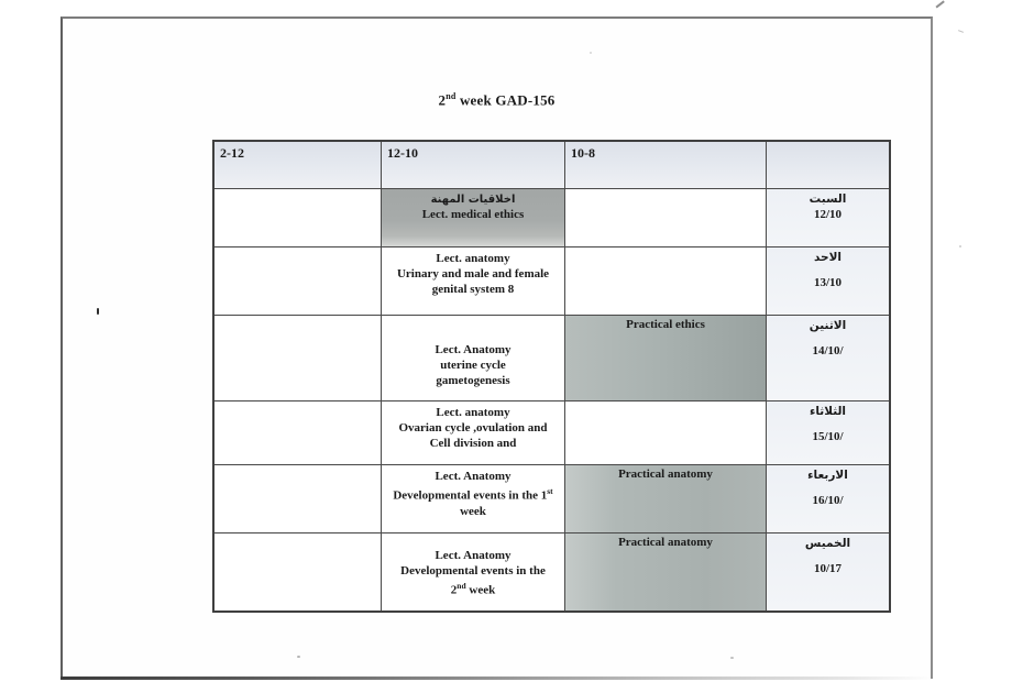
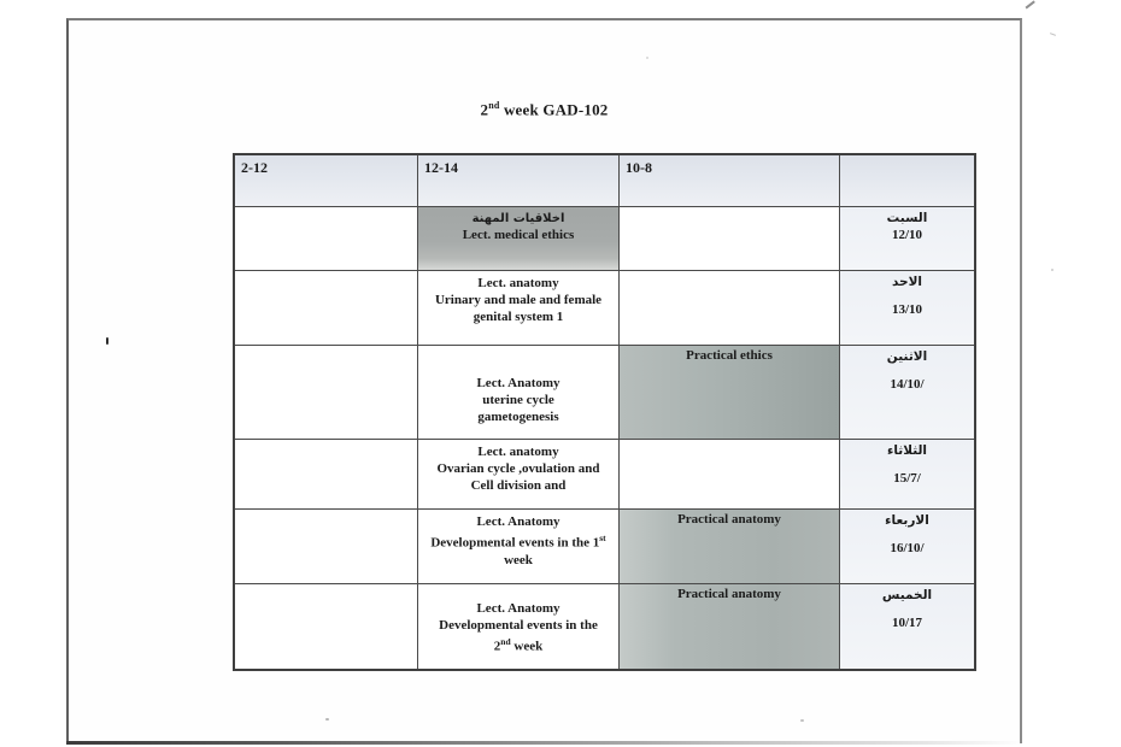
- 2nd week GAD-156
+ 2nd week GAD-102
  2-12
- 12-10
+ 12-14
  10-8
  اخلاقيات المهنة
  Lect. medical ethics
  السبت
  12/10
  Lect. anatomy
  Urinary and male and female
- genital system 8
+ genital system 1
  الاحد
  13/10
  Lect. Anatomy
  uterine cycle
  gametogenesis
  Practical ethics
  الاثنين
  14/10/
  Lect. anatomy
  Ovarian cycle ,ovulation and
  Cell division and
  الثلاثاء
- 15/10/
+ 15/7/
  Lect. Anatomy
  Developmental events in the 1st
  week
  Practical anatomy
  الاربعاء
  16/10/
  Lect. Anatomy
  Developmental events in the
  2nd week
  Practical anatomy
  الخميس
  10/17
